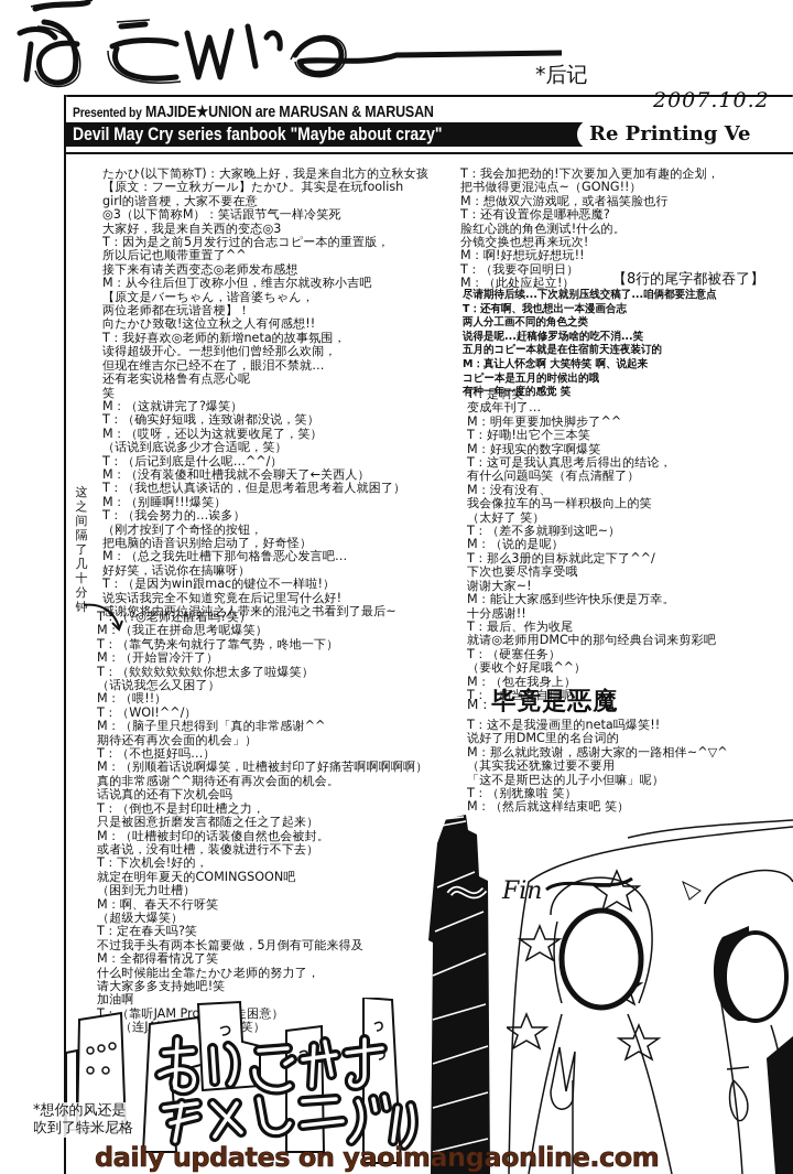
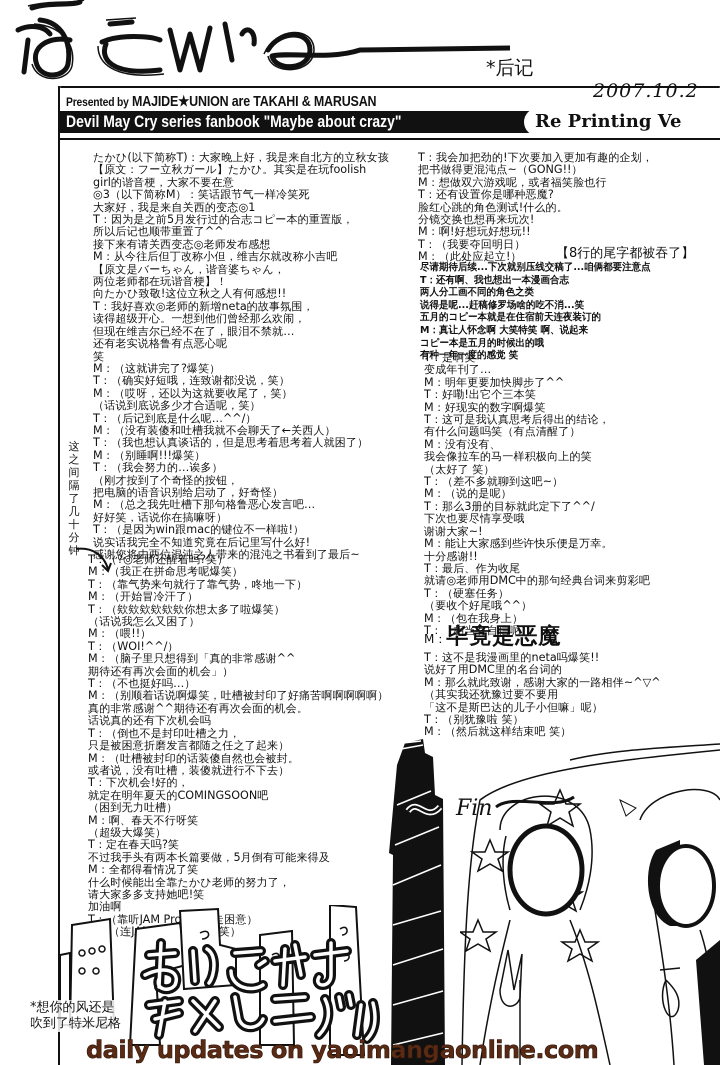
  *后记
  2007.10.2
- Presented by MAJIDE★UNION are MARUSAN & MARUSAN
+ Presented by MAJIDE★UNION are TAKAHI & MARUSAN
  Devil May Cry series fanbook "Maybe about crazy"
  Re Printing Ve
  たかひ(以下简称T)：大家晚上好，我是来自北方的立秋女孩
  【原文：フー立秋ガール】たかひ。其实是在玩foolish
  girl的谐音梗，大家不要在意
  ◎3（以下简称M）：笑话跟节气一样冷笑死
- 大家好，我是来自关西的变态◎3
+ 大家好，我是来自关西的变态◎1
  T：因为是之前5月发行过的合志コピー本的重置版，
  所以后记也顺带重置了^^
  接下来有请关西变态◎老师发布感想
  M：从今往后但丁改称小但，维吉尔就改称小吉吧
  【原文是バーちゃん，谐音婆ちゃん，
  两位老师都在玩谐音梗】！
  向たかひ致敬!这位立秋之人有何感想!!
  T：我好喜欢◎老师的新增neta的故事氛围，
  读得超级开心。一想到他们曾经那么欢闹，
  但现在维吉尔已经不在了，眼泪不禁就…
  还有老实说格鲁有点恶心呢
  笑
  M：（这就讲完了?爆笑）
  T：（确实好短哦，连致谢都没说，笑）
  M：（哎呀，还以为这就要收尾了，笑）
  （话说到底说多少才合适呢，笑）
  T：（后记到底是什么呢…^^/）
  M：（没有装傻和吐槽我就不会聊天了←关西人）
  T：（我也想认真谈话的，但是思考着思考着人就困了）
  M：（别睡啊!!!爆笑）
  T：（我会努力的…诶多）
  （刚才按到了个奇怪的按钮，
  把电脑的语音识别给启动了，好奇怪）
  M：（总之我先吐槽下那句格鲁恶心发言吧…
  好好笑，话说你在搞嘛呀）
  T：（是因为win跟mac的键位不一样啦!）
  说实话我完全不知道究竟在后记里写什么好!
  谢您将由两位混沌之人带来的混沌之书看到了最后~
  这
  之
  间
  隔
  了
  几
  十
  分
  钟
  T：（?◎老师还醒着吗?笑）
  M：（我正在拼命思考呢爆笑）
  T：（靠气势来句就行了靠气势，咚地一下）
  M：（开始冒冷汗了）
  T：（欸欸欸欸欸欸你想太多了啦爆笑）
  （话说我怎么又困了）
  M：（喂!!）
  T：（WOI!^^/）
  M：（脑子里只想得到「真的非常感谢^^
  期待还有再次会面的机会」）
  T：（不也挺好吗…）
  M：（别顺着话说啊爆笑，吐槽被封印了好痛苦啊啊啊啊啊）
  真的非常感谢^^期待还有再次会面的机会。
  话说真的还有下次机会吗
  T：（倒也不是封印吐槽之力，
  只是被困意折磨发言都随之任之了起来）
  M：（吐槽被封印的话装傻自然也会被封。
  或者说，没有吐槽，装傻就进行不下去）
  T：下次机会!好的，
  就定在明年夏天的COMINGSOON吧
  （困到无力吐槽）
  M：啊、春天不行呀笑
  （超级大爆笑）
  T：定在春天吗?笑
  不过我手头有两本长篇要做，5月倒有可能来得及
  M：全都得看情况了笑
  什么时候能出全靠たかひ老师的努力了，
  请大家多多支持她吧!笑
  加油啊
  T：（靠听JAM Pro困意）
  T：我会加把劲的!下次要加入更加有趣的企划，
  把书做得更混沌点~（GONG!!）
  M：想做双六游戏呢，或者福笑脸也行
  T：还有设置你是哪种恶魔?
  脸红心跳的角色测试!什么的。
  分镜交换也想再来玩次!
  M：啊!好想玩好想玩!!
  T：（我要夺回明日）
  M：（此处应起立!）
  【8行的尾字都被吞了】
  尽请期待后续...下次就别压线交稿了...咱俩都要注意点
  T：还有啊、我也想出一本漫画合志
  两人分工画不同的角色之类
  说得是呢...赶稿修罗场啥的吃不消...笑
  五月的コピー本就是在住宿前天连夜装订的
  M：真让人怀念啊 大笑特笑 啊、说起来
  コピー本是五月的时候出的哦
  有种一年一度的感觉 笑
  T：是啊笑
  变成年刊了…
  M：明年更要加快脚步了^^
  T：好嘞!出它个三本笑
  M：好现实的数字啊爆笑
  T：这可是我认真思考后得出的结论，
  有什么问题吗笑（有点清醒了）
  M：没有没有、
  我会像拉车的马一样积极向上的笑
  （太好了 笑）
  T：（差不多就聊到这吧~）
  M：（说的是呢）
  T：那么3册的目标就此定下了^^/
  下次也要尽情享受哦
  谢谢大家~!
  M：能让大家感到些许快乐便是万幸。
  十分感谢!!
  T：最后、作为收尾
  就请◎老师用DMC中的那句经典台词来剪彩吧
  T：（硬塞任务）
  （要收个好尾哦^^）
  M：（包在我身上）
  T：（相当有自信呢）
  M：毕竟是恶魔
  T：这不是我漫画里的neta吗爆笑!!
  说好了用DMC里的名台词的
  M：那么就此致谢，感谢大家的一路相伴~^▽^
  （其实我还犹豫过要不要用
  「这不是斯巴达的儿子小但嘛」呢）
  T：（别犹豫啦 笑）
  M：（然后就这样结束吧 笑）
  Fin
  *想你的风还是
  吹到了特米尼格
  daily updates on yaoimangaonline.com
